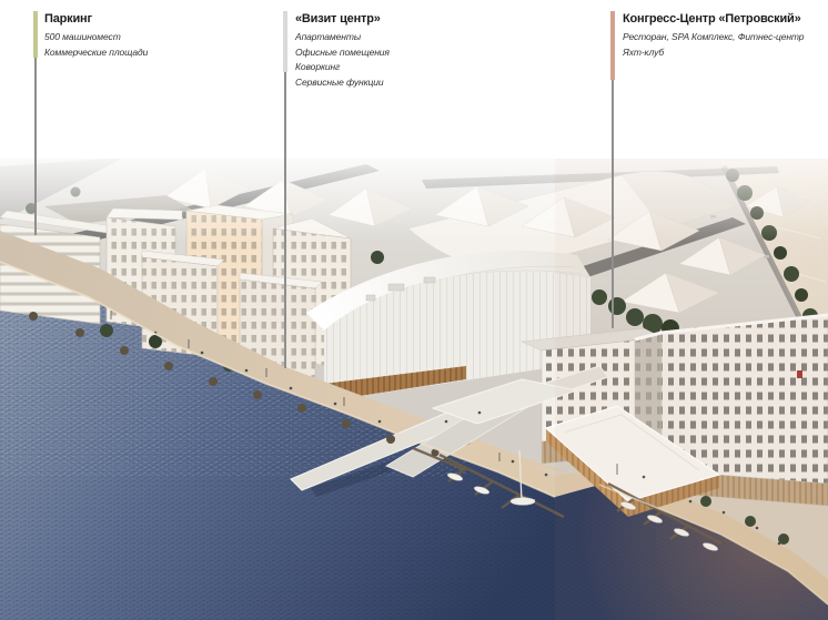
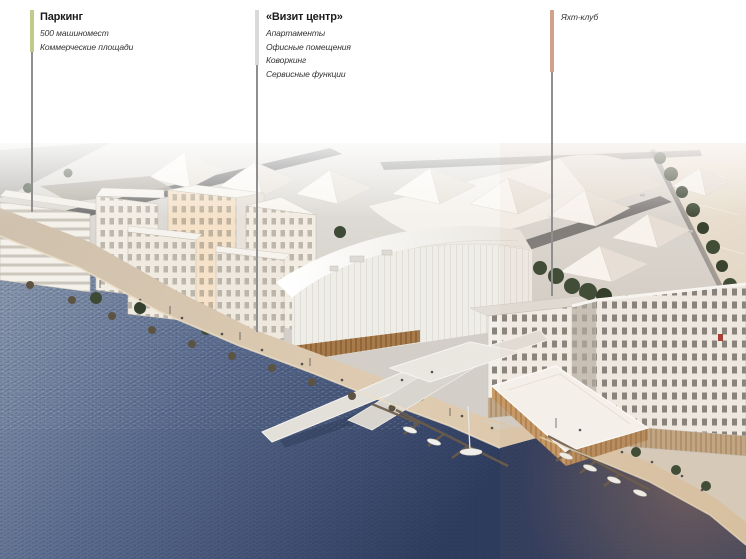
  Паркинг
  500 машиномест
  Коммерческие площади
  «Визит центр»
  Апартаменты
  Офисные помещения
  Коворкинг
  Сервисные функции
- Конгресс-Центр «Петровский»
- Ресторан, SPA Комплекс, Фитнес-центр
  Яхт-клуб
